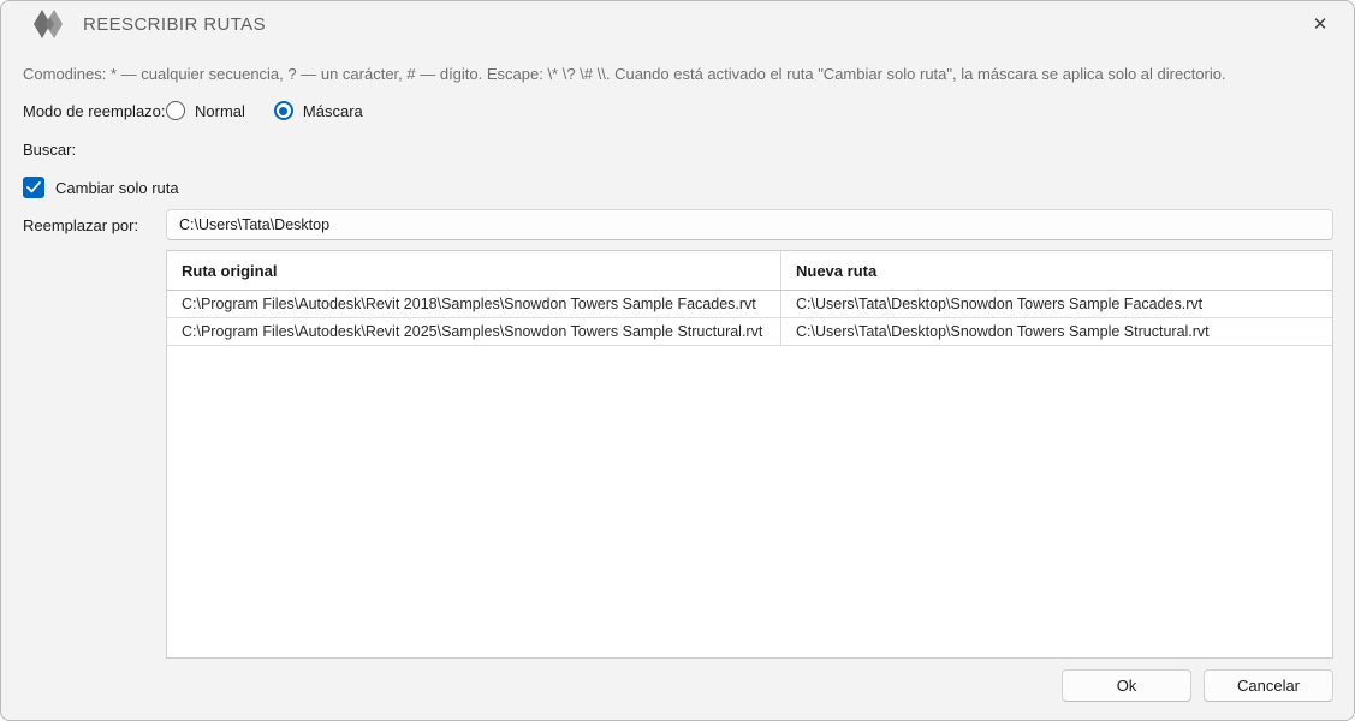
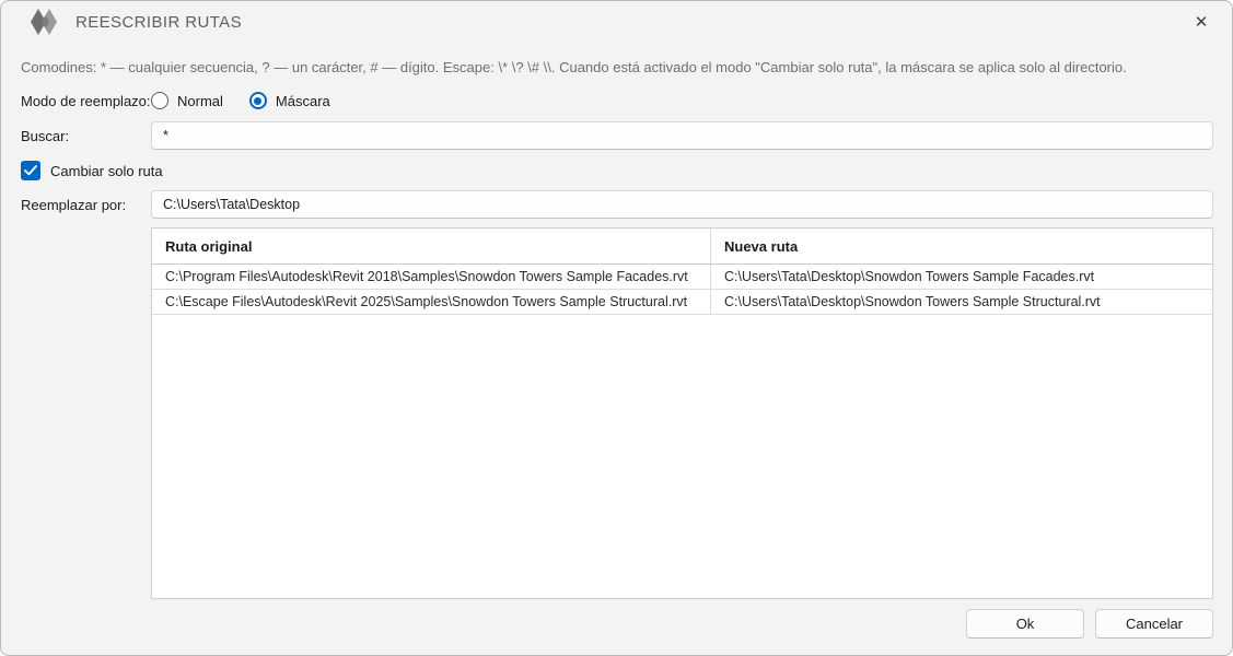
  REESCRIBIR RUTAS
  ✕
- Comodines: * — cualquier secuencia, ? — un carácter, # — dígito. Escape: \* \? \# \\. Cuando está activado el ruta "Cambiar solo ruta", la máscara se aplica solo al directorio.
+ Comodines: * — cualquier secuencia, ? — un carácter, # — dígito. Escape: \* \? \# \\. Cuando está activado el modo "Cambiar solo ruta", la máscara se aplica solo al directorio.
  Modo de reemplazo:
  Normal
  Máscara
  Buscar:
+ *
  Cambiar solo ruta
  Reemplazar por:
  C:\Users\Tata\Desktop
  Ruta original	Nueva ruta
  C:\Program Files\Autodesk\Revit 2018\Samples\Snowdon Towers Sample Facades.rvt	C:\Users\Tata\Desktop\Snowdon Towers Sample Facades.rvt
- C:\Program Files\Autodesk\Revit 2025\Samples\Snowdon Towers Sample Structural.rvt	C:\Users\Tata\Desktop\Snowdon Towers Sample Structural.rvt
+ C:\Escape Files\Autodesk\Revit 2025\Samples\Snowdon Towers Sample Structural.rvt	C:\Users\Tata\Desktop\Snowdon Towers Sample Structural.rvt
  Ok
  Cancelar
